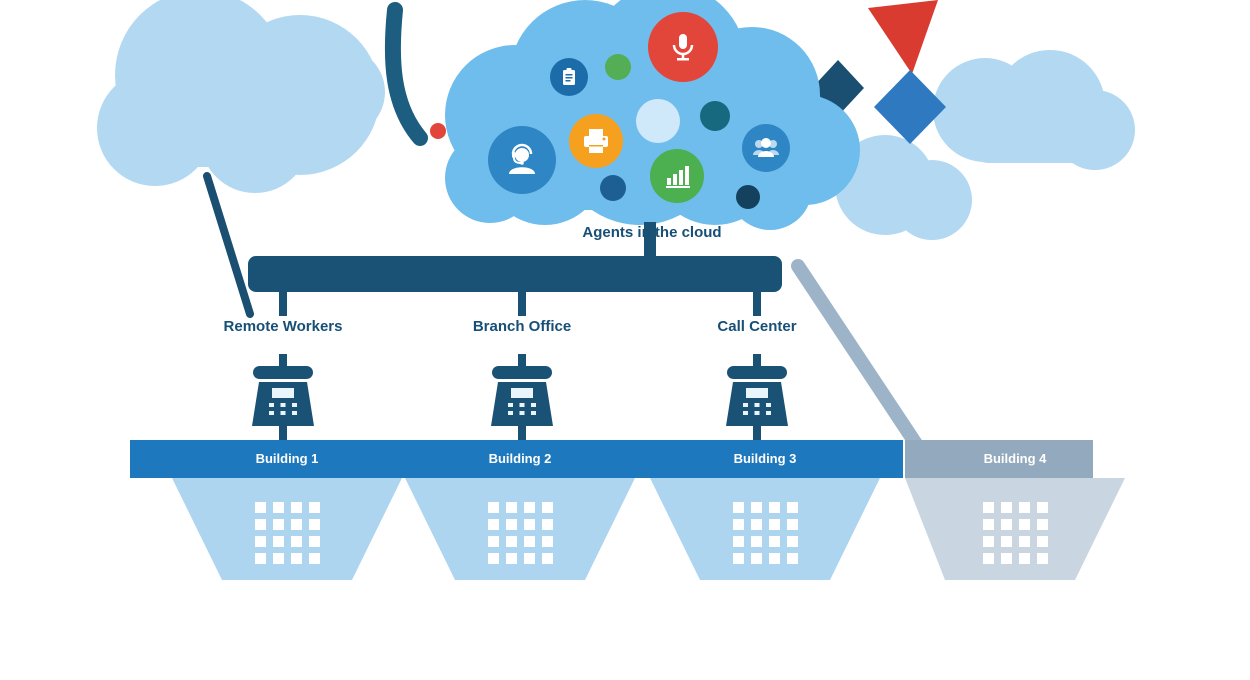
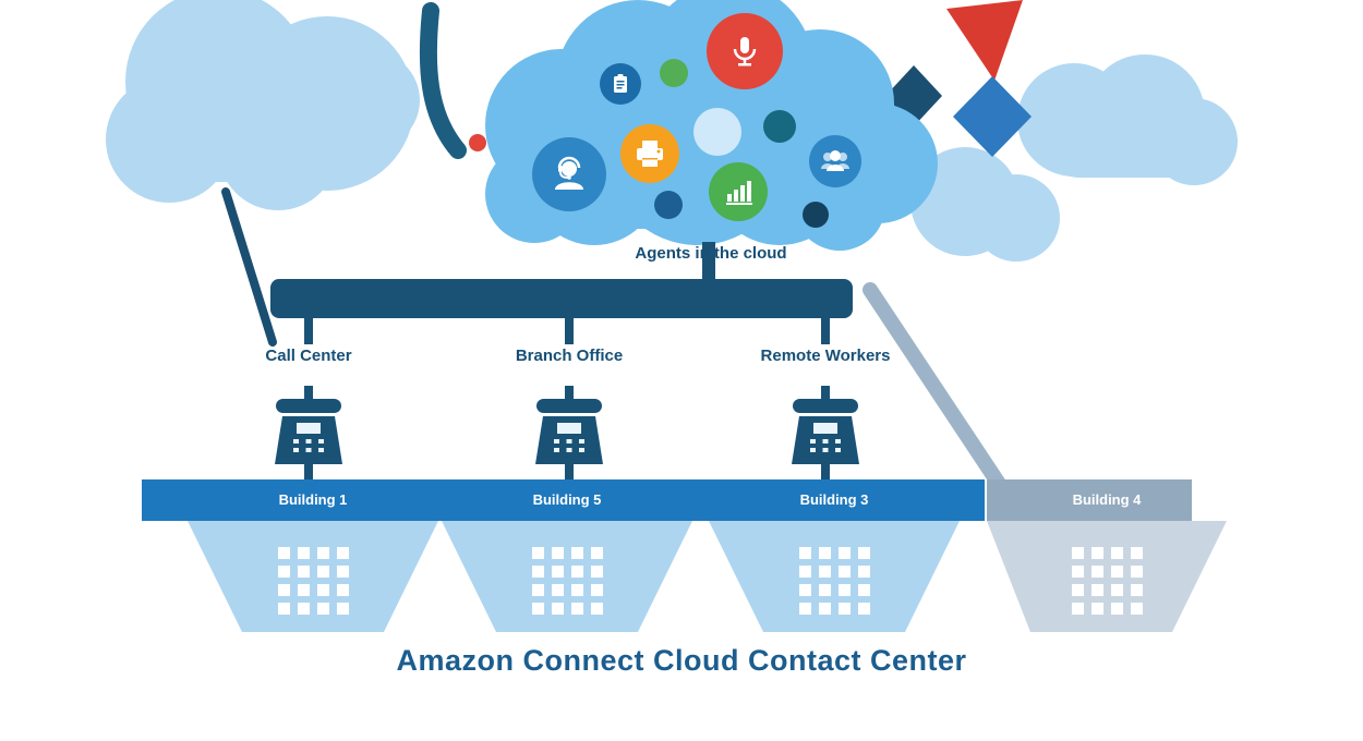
  Agents in the cloud
- Remote Workers
+ Call Center
  Branch Office
- Call Center
+ Remote Workers
  Building 1
- Building 2
+ Building 5
  Building 3
  Building 4
+ Amazon Connect Cloud Contact Center
